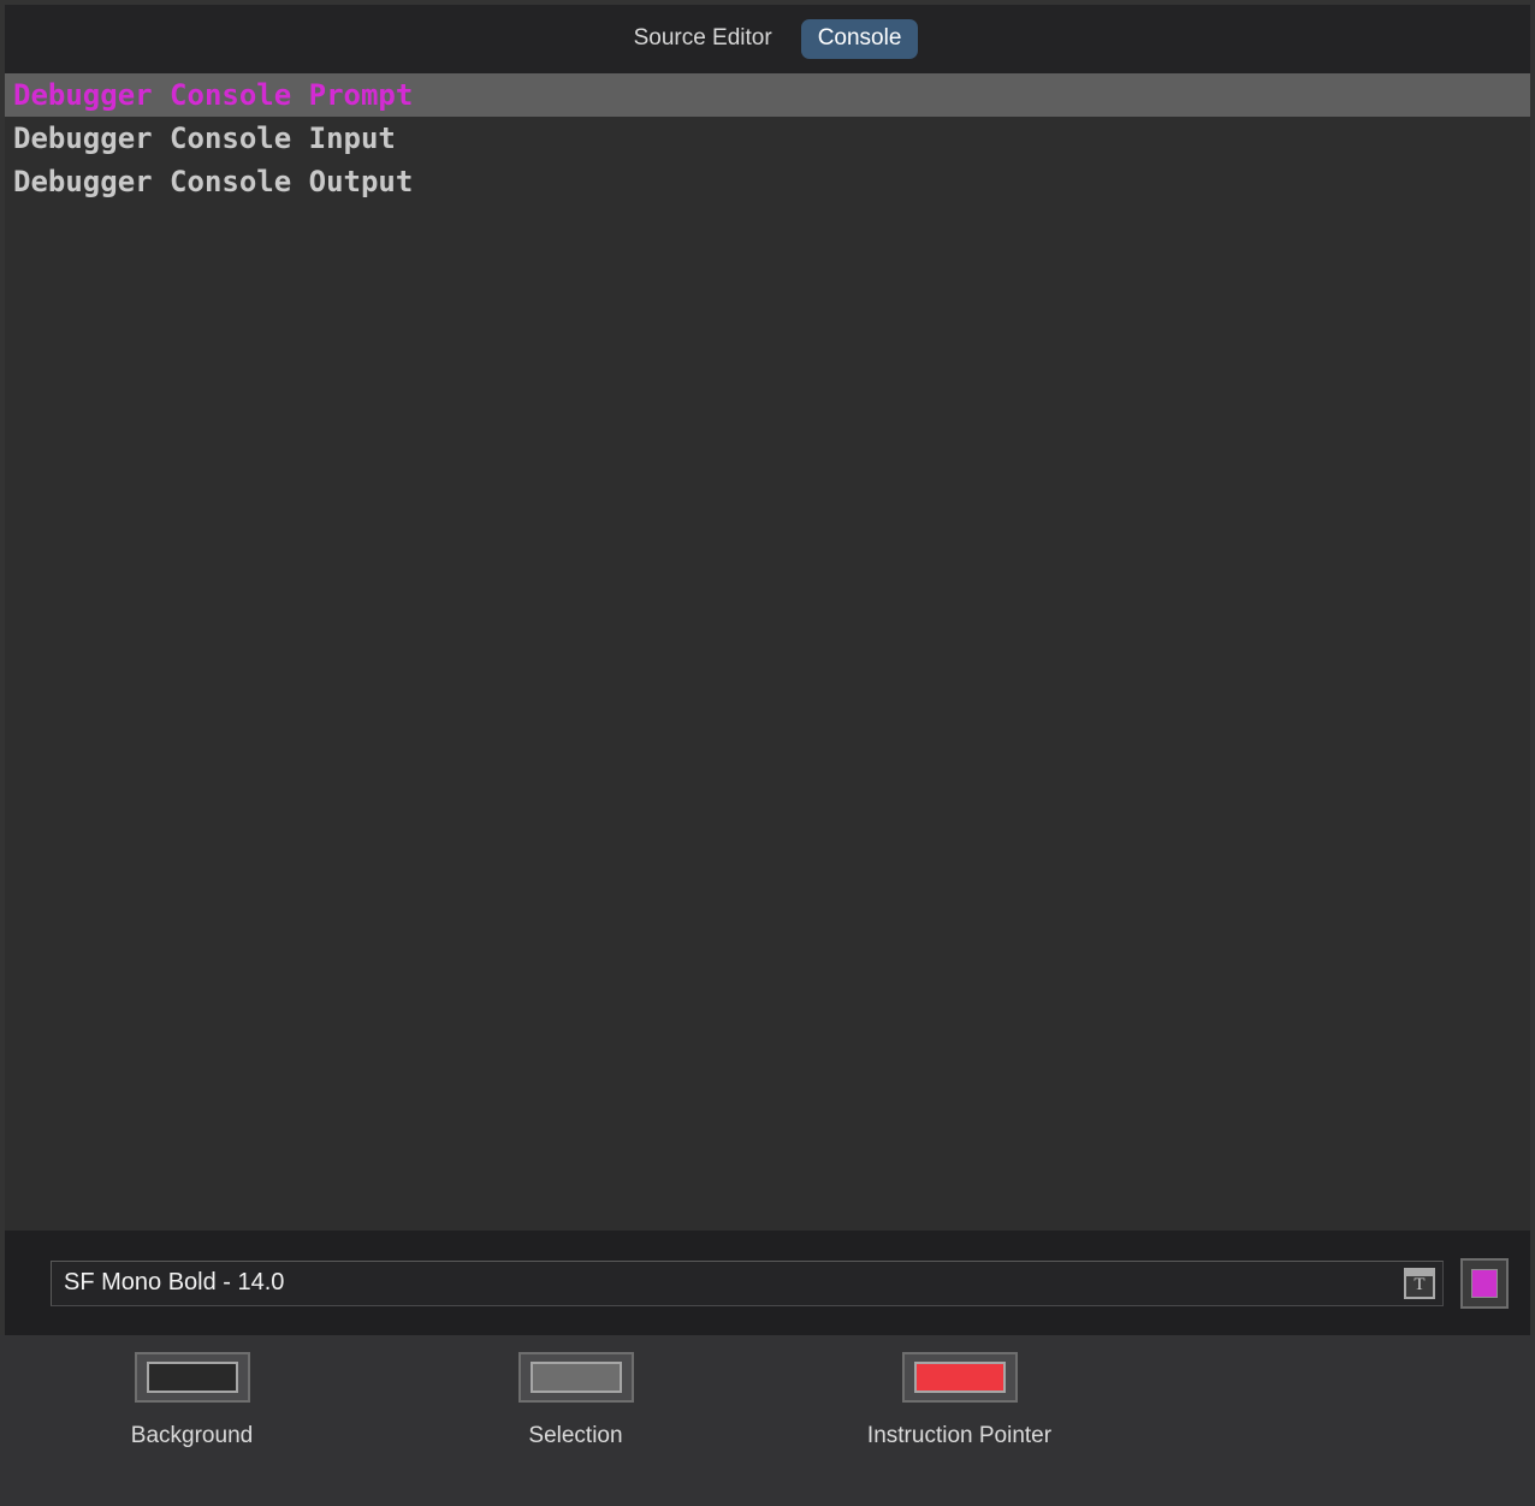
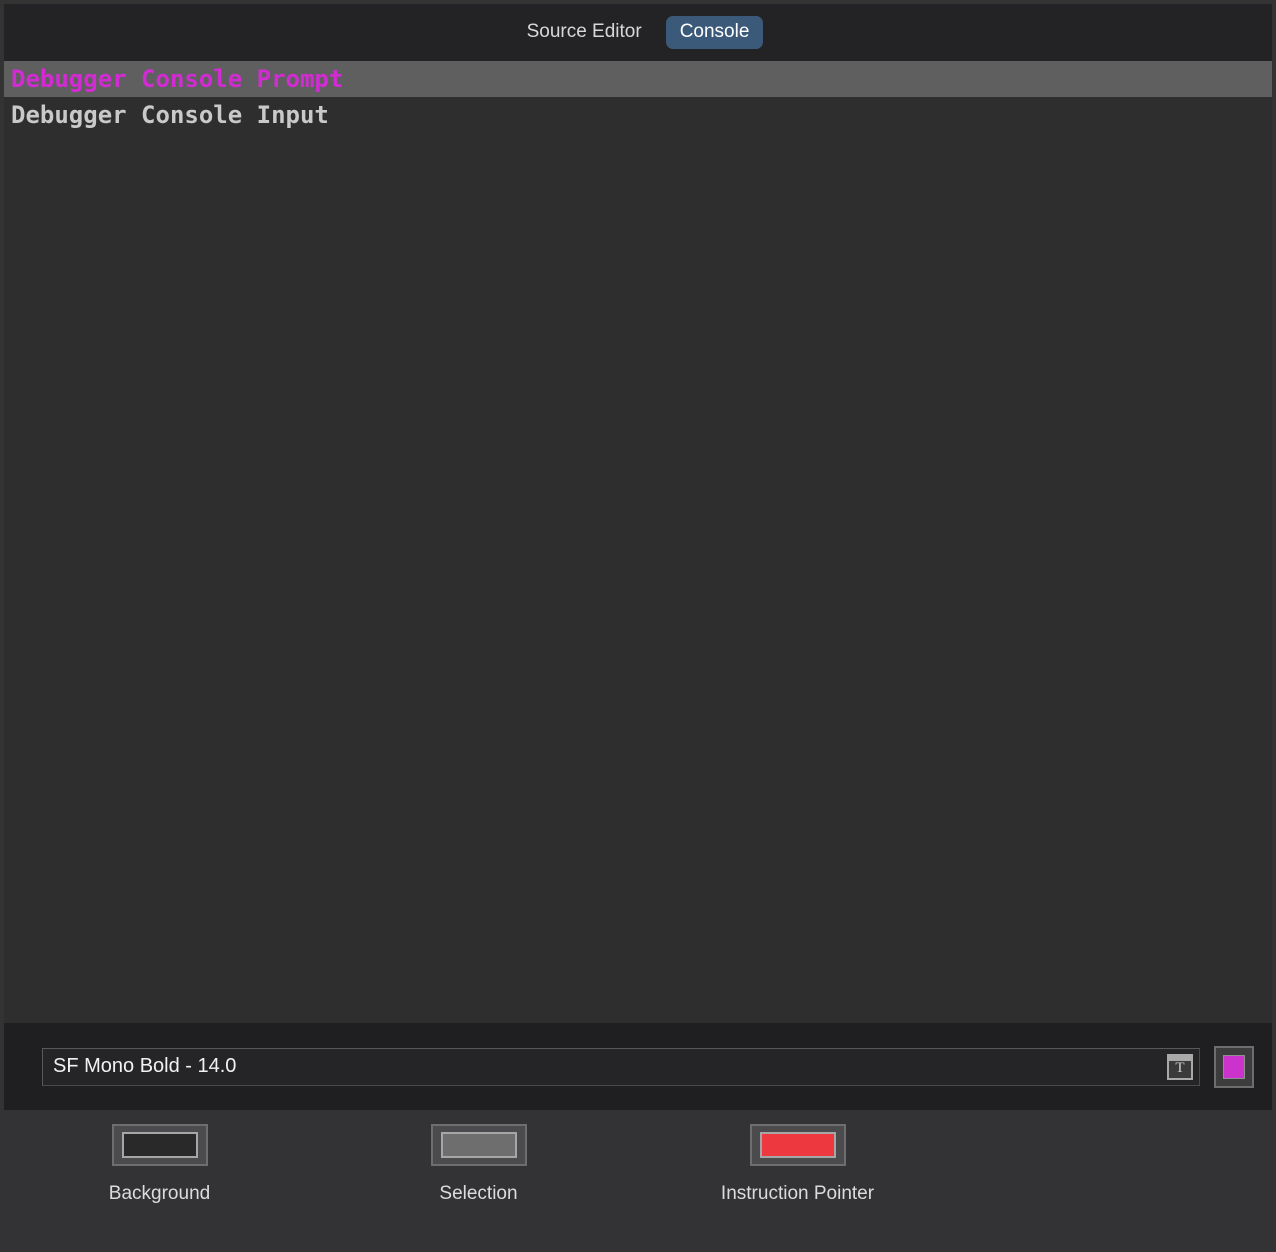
  Source Editor
  Console
  Debugger Console Prompt
  Debugger Console Input
- Debugger Console Output
  SF Mono Bold - 14.0
  T
  Background
  Selection
  Instruction Pointer
